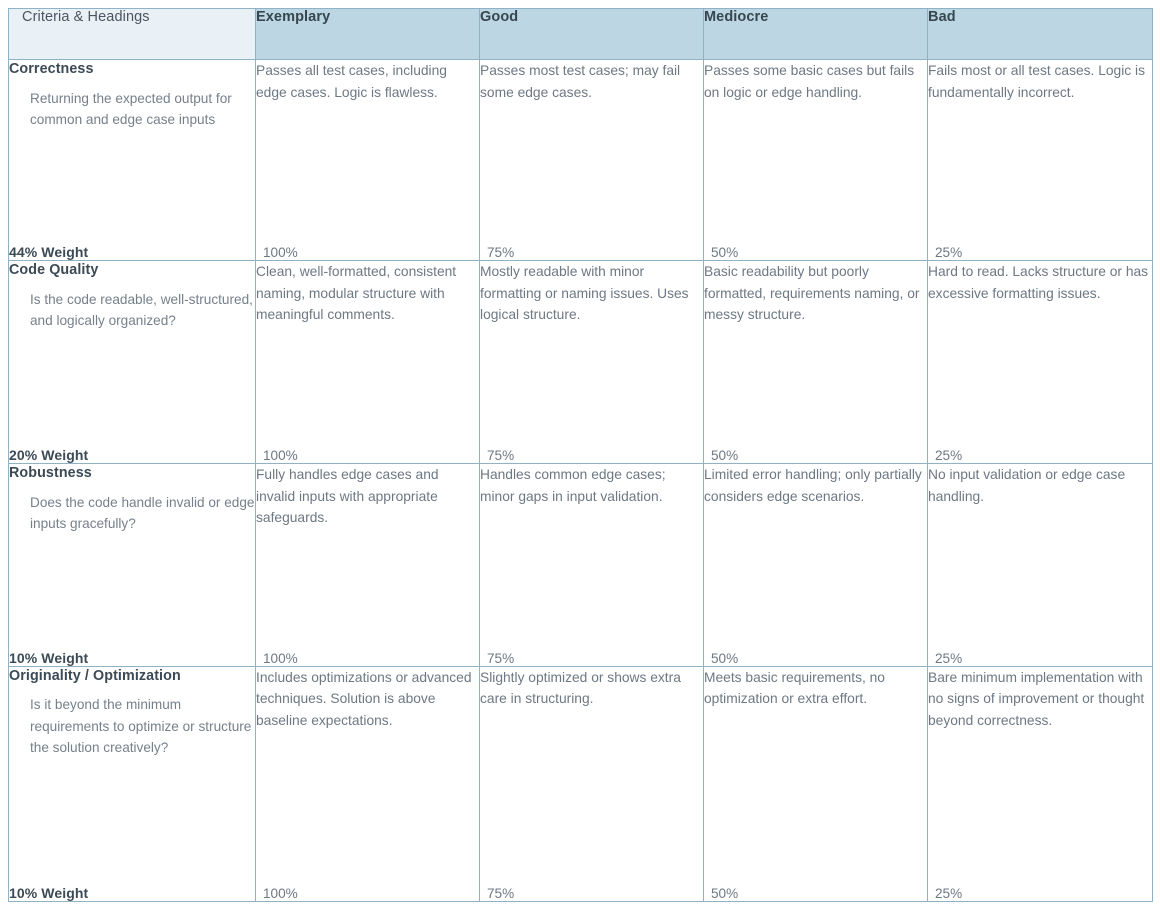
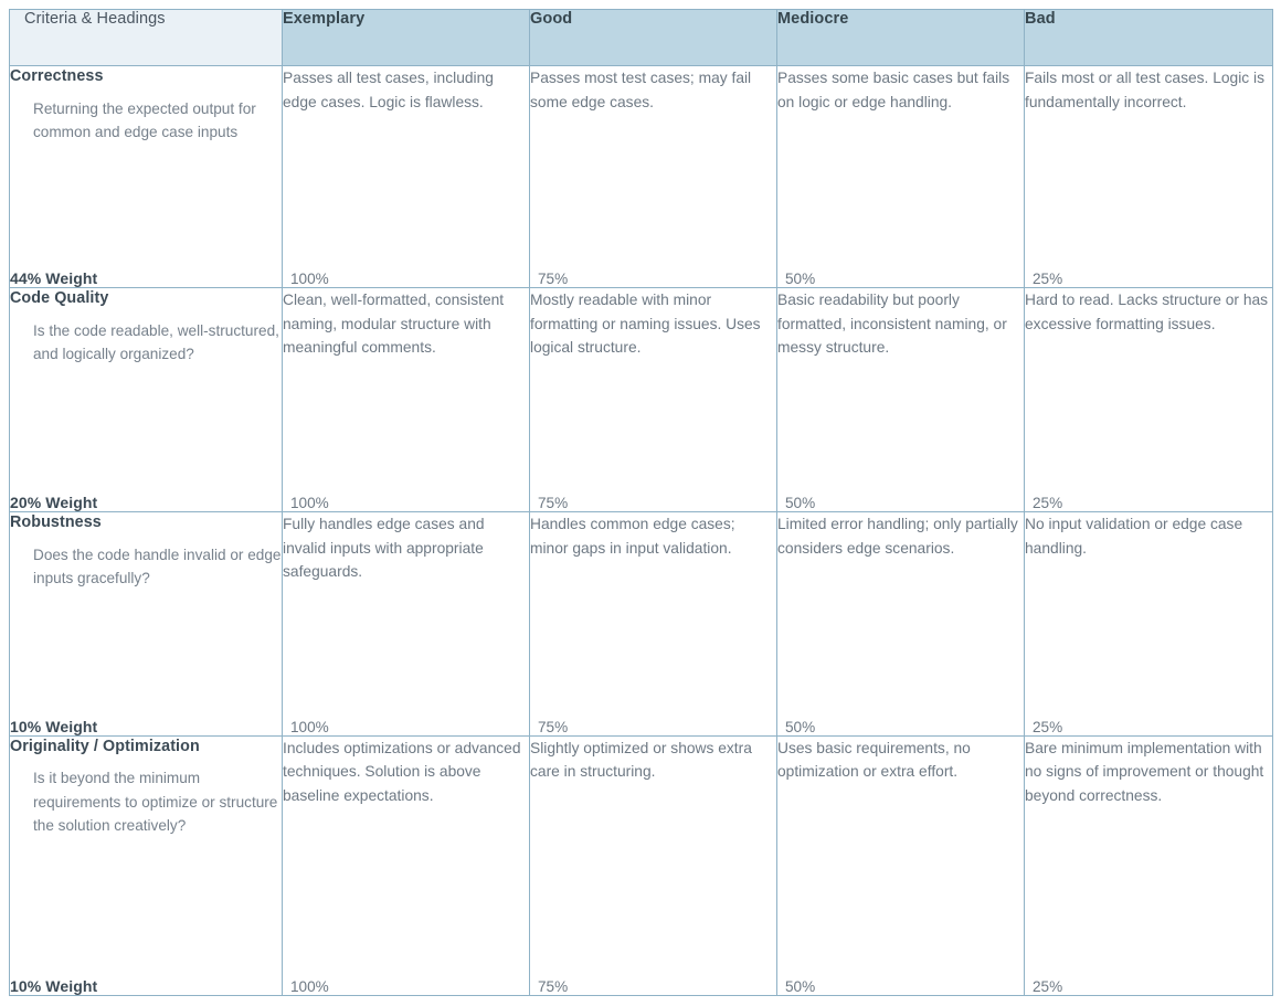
  Criteria & Headings	Exemplary	Good	Mediocre	Bad
  CorrectnessReturning the expected output for common and edge case inputs44% Weight	Passes all test cases, including edge cases. Logic is flawless.100%	Passes most test cases; may fail some edge cases.75%	Passes some basic cases but fails on logic or edge handling.50%	Fails most or all test cases. Logic is fundamentally incorrect.25%
- Code QualityIs the code readable, well-structured, and logically organized?20% Weight	Clean, well-formatted, consistent naming, modular structure with meaningful comments.100%	Mostly readable with minor formatting or naming issues. Uses logical structure.75%	Basic readability but poorly formatted, requirements naming, or messy structure.50%	Hard to read. Lacks structure or has excessive formatting issues.25%
+ Code QualityIs the code readable, well-structured, and logically organized?20% Weight	Clean, well-formatted, consistent naming, modular structure with meaningful comments.100%	Mostly readable with minor formatting or naming issues. Uses logical structure.75%	Basic readability but poorly formatted, inconsistent naming, or messy structure.50%	Hard to read. Lacks structure or has excessive formatting issues.25%
  RobustnessDoes the code handle invalid or edge inputs gracefully?10% Weight	Fully handles edge cases and invalid inputs with appropriate safeguards.100%	Handles common edge cases; minor gaps in input validation.75%	Limited error handling; only partially considers edge scenarios.50%	No input validation or edge case handling.25%
- Originality / OptimizationIs it beyond the minimum requirements to optimize or structure the solution creatively?10% Weight	Includes optimizations or advanced techniques. Solution is above baseline expectations.100%	Slightly optimized or shows extra care in structuring.75%	Meets basic requirements, no optimization or extra effort.50%	Bare minimum implementation with no signs of improvement or thought beyond correctness.25%
+ Originality / OptimizationIs it beyond the minimum requirements to optimize or structure the solution creatively?10% Weight	Includes optimizations or advanced techniques. Solution is above baseline expectations.100%	Slightly optimized or shows extra care in structuring.75%	Uses basic requirements, no optimization or extra effort.50%	Bare minimum implementation with no signs of improvement or thought beyond correctness.25%
